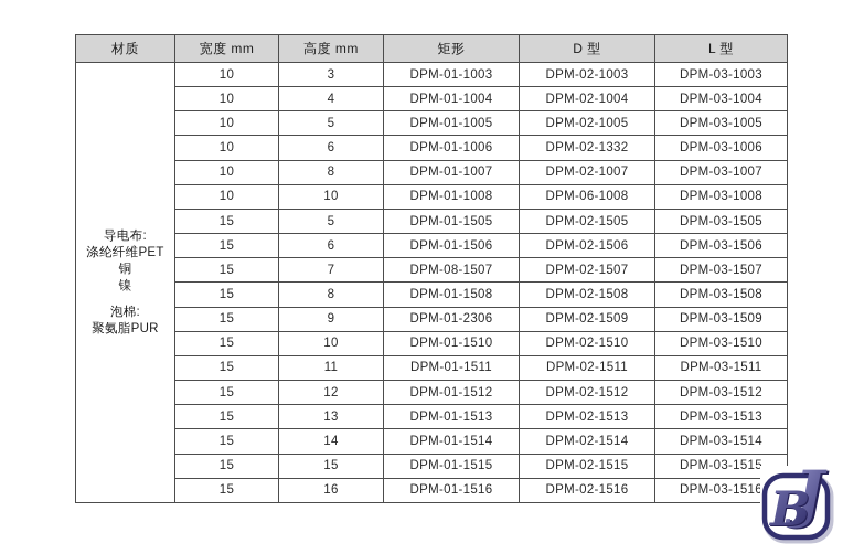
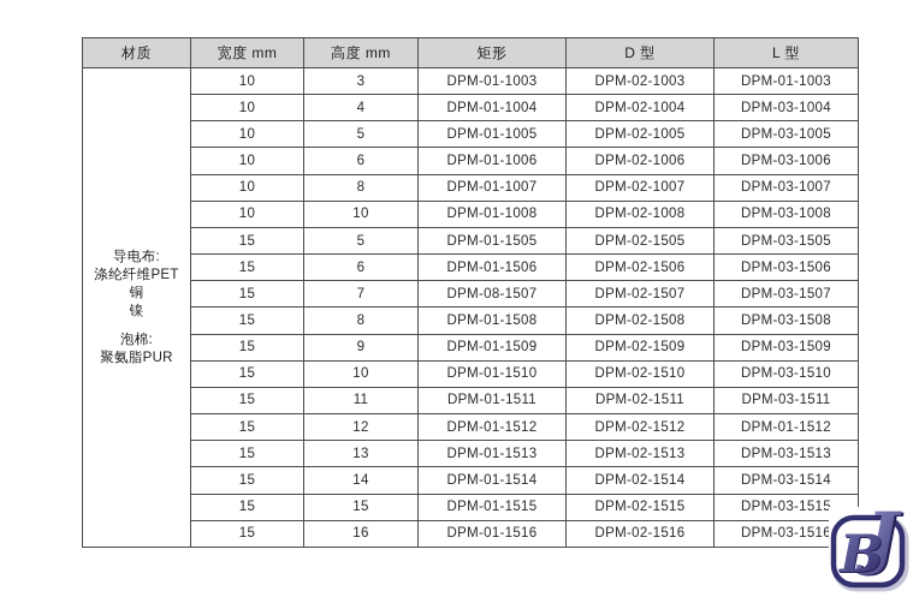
  材质	宽度 mm	高度 mm	矩形	D 型	L 型
- 导电布:涤纶纤维PET铜镍泡棉:聚氨脂PUR	10	3	DPM-01-1003	DPM-02-1003	DPM-03-1003
+ 导电布:涤纶纤维PET铜镍泡棉:聚氨脂PUR	10	3	DPM-01-1003	DPM-02-1003	DPM-01-1003
  10	4	DPM-01-1004	DPM-02-1004	DPM-03-1004
  10	5	DPM-01-1005	DPM-02-1005	DPM-03-1005
- 10	6	DPM-01-1006	DPM-02-1332	DPM-03-1006
+ 10	6	DPM-01-1006	DPM-02-1006	DPM-03-1006
  10	8	DPM-01-1007	DPM-02-1007	DPM-03-1007
- 10	10	DPM-01-1008	DPM-06-1008	DPM-03-1008
+ 10	10	DPM-01-1008	DPM-02-1008	DPM-03-1008
  15	5	DPM-01-1505	DPM-02-1505	DPM-03-1505
  15	6	DPM-01-1506	DPM-02-1506	DPM-03-1506
  15	7	DPM-08-1507	DPM-02-1507	DPM-03-1507
  15	8	DPM-01-1508	DPM-02-1508	DPM-03-1508
- 15	9	DPM-01-2306	DPM-02-1509	DPM-03-1509
+ 15	9	DPM-01-1509	DPM-02-1509	DPM-03-1509
  15	10	DPM-01-1510	DPM-02-1510	DPM-03-1510
  15	11	DPM-01-1511	DPM-02-1511	DPM-03-1511
- 15	12	DPM-01-1512	DPM-02-1512	DPM-03-1512
+ 15	12	DPM-01-1512	DPM-02-1512	DPM-01-1512
  15	13	DPM-01-1513	DPM-02-1513	DPM-03-1513
  15	14	DPM-01-1514	DPM-02-1514	DPM-03-1514
  15	15	DPM-01-1515	DPM-02-1515	DPM-03-1515
  15	16	DPM-01-1516	DPM-02-1516	DPM-03-1516
  J
  B
